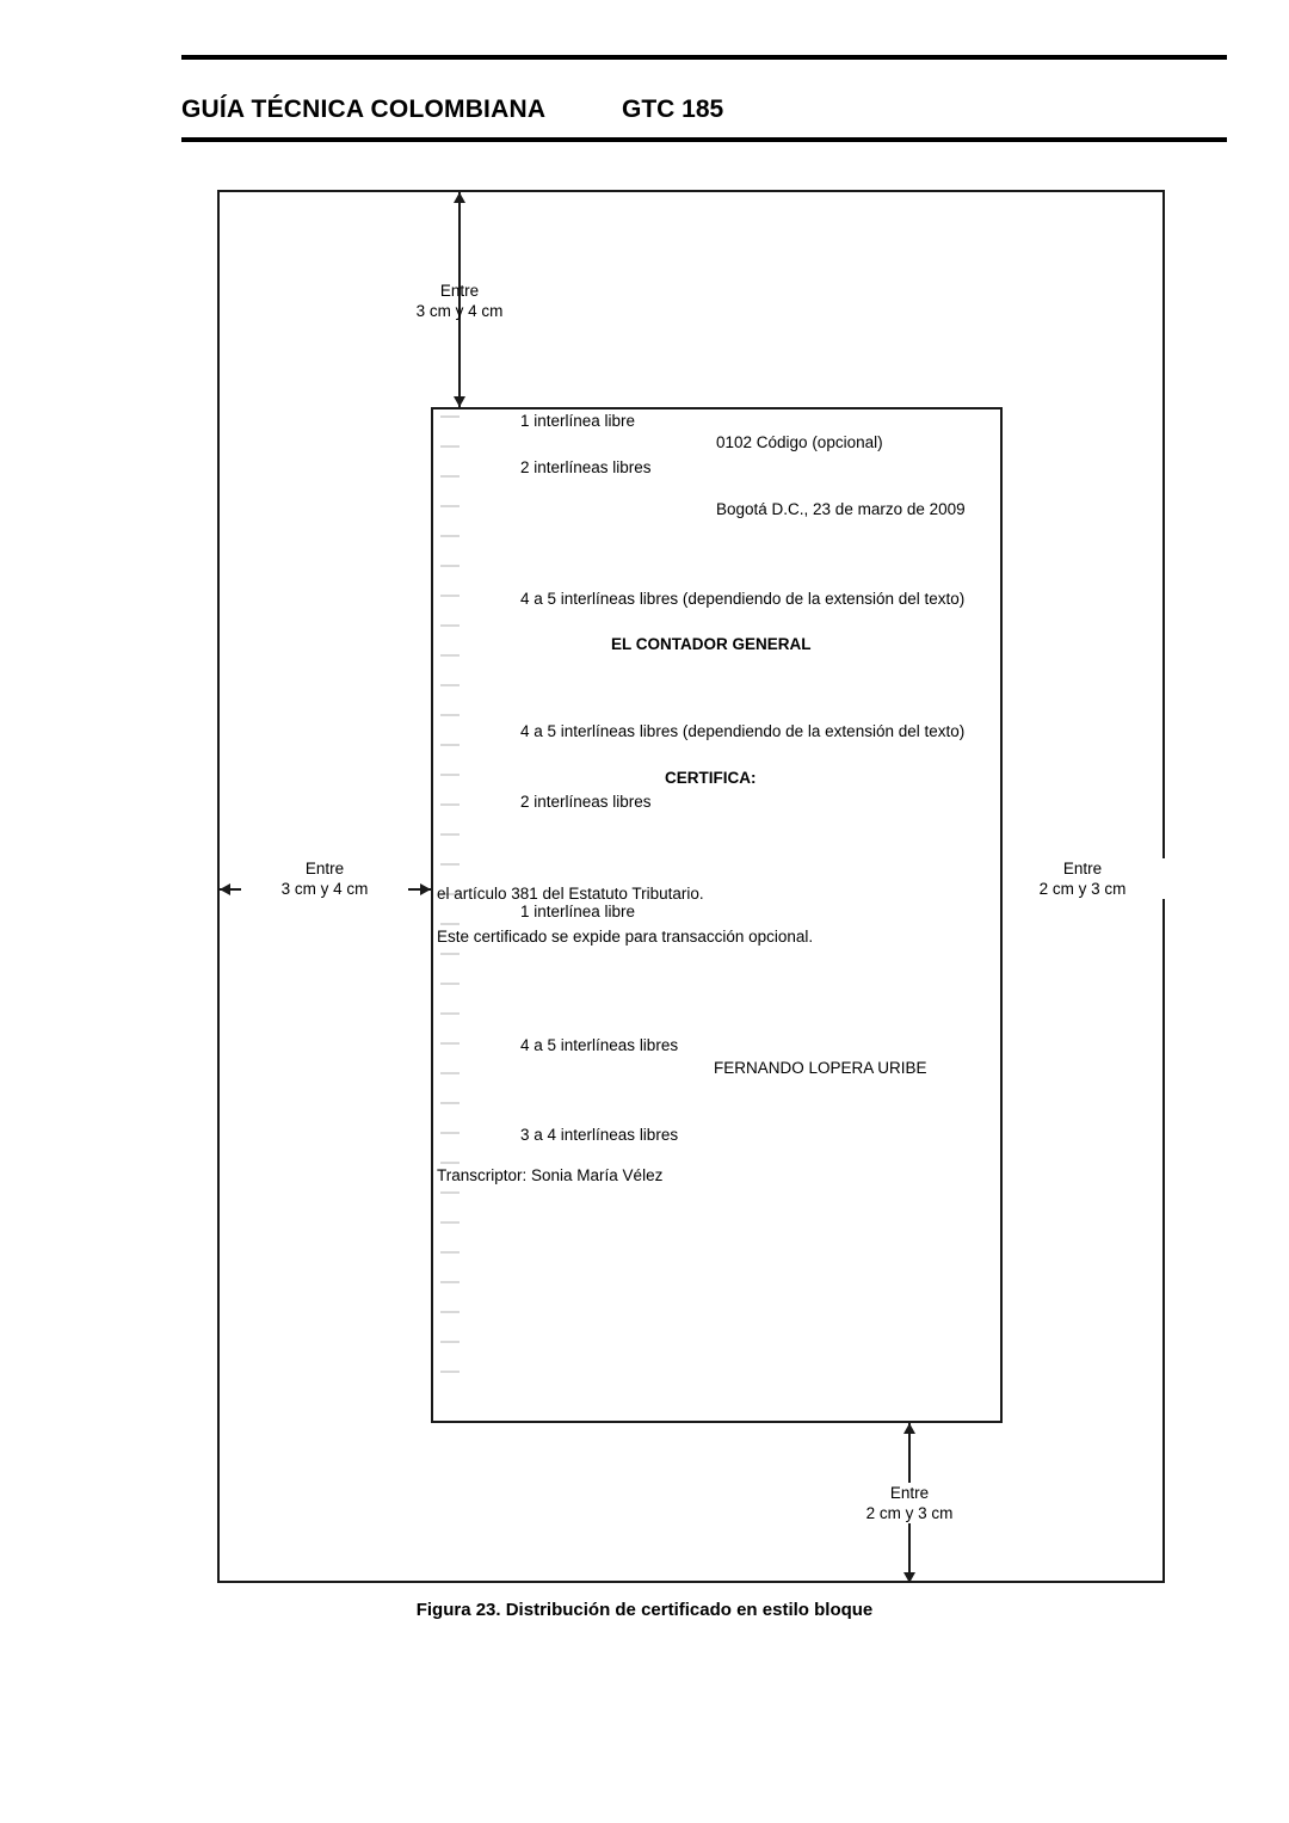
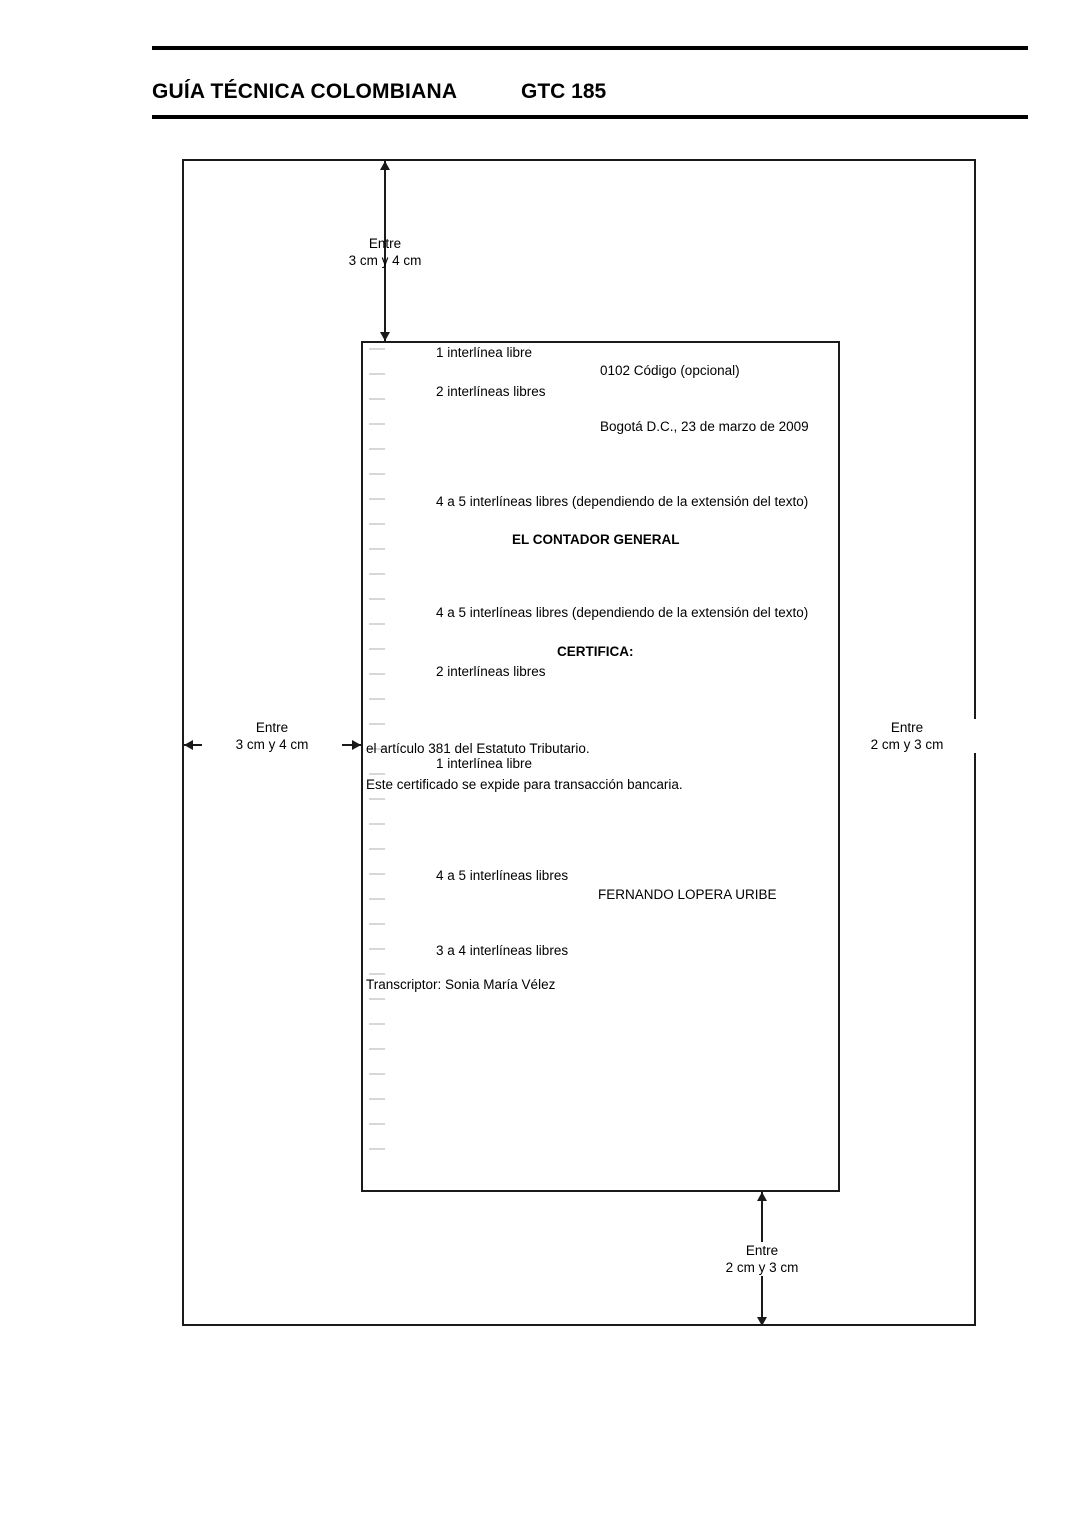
  GUÍA TÉCNICA COLOMBIANA
  GTC 185
  Entre
  3 cm y 4 cm
  Entre
  3 cm y 4 cm
  Entre
  2 cm y 3 cm
  Entre
  2 cm y 3 cm
  1 interlínea libre
  0102 Código (opcional)
  2 interlíneas libres
  Bogotá D.C., 23 de marzo de 2009
  4 a 5 interlíneas libres (dependiendo de la extensión del texto)
  EL CONTADOR GENERAL
  4 a 5 interlíneas libres (dependiendo de la extensión del texto)
  CERTIFICA:
  2 interlíneas libres
  el artículo 381 del Estatuto Tributario.
  1 interlínea libre
- Este certificado se expide para transacción opcional.
+ Este certificado se expide para transacción bancaria.
  4 a 5 interlíneas libres
  FERNANDO LOPERA URIBE
  3 a 4 interlíneas libres
  Transcriptor: Sonia María Vélez
- Figura 23. Distribución de certificado en estilo bloque
